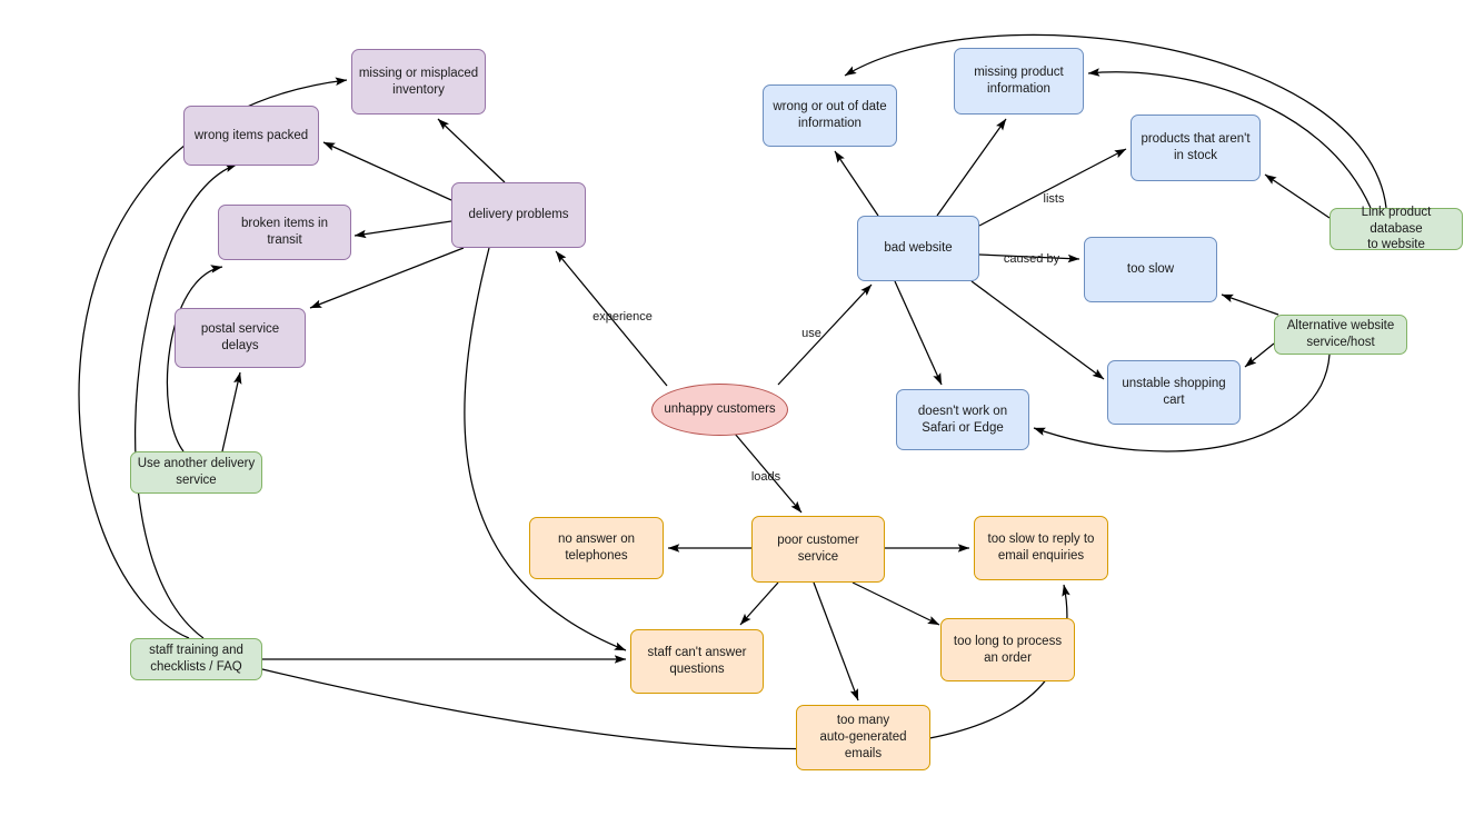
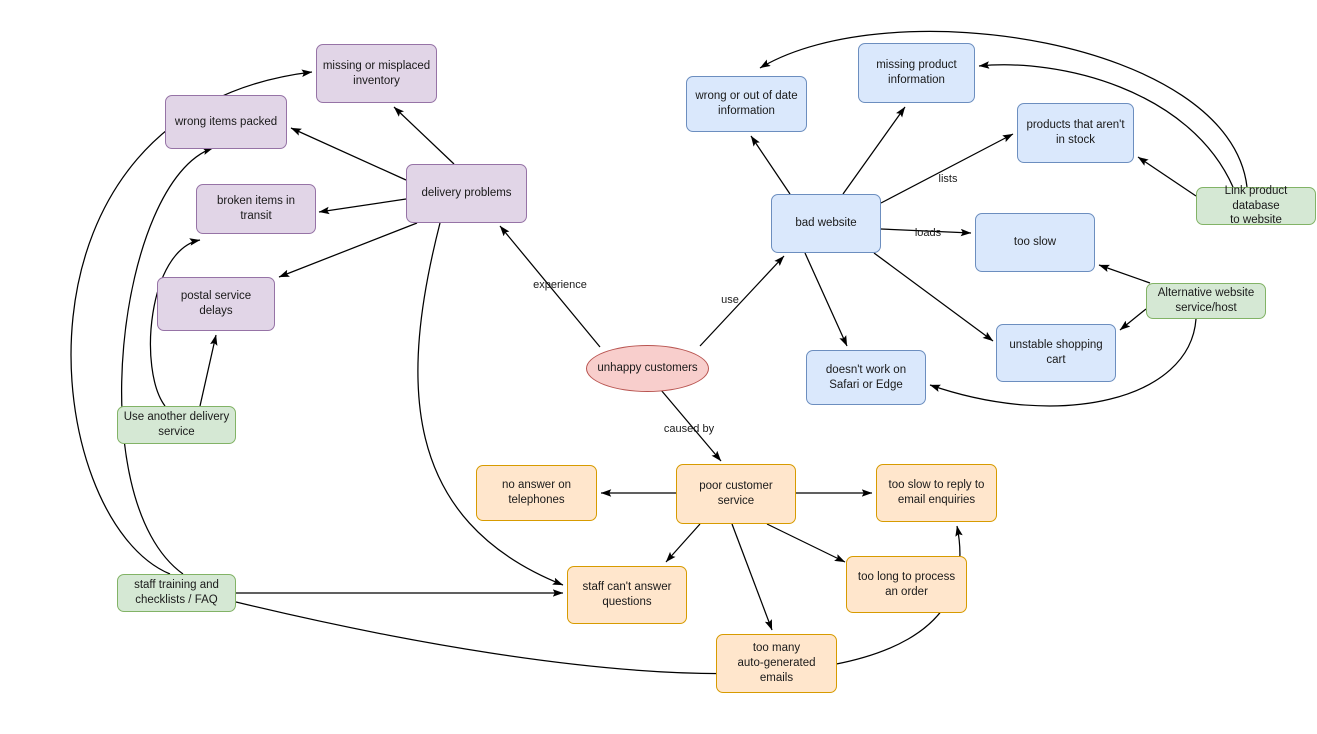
  missing or misplaced
  inventory
  wrong items packed
  broken items in transit
  postal service delays
  delivery problems
  wrong or out of date
  information
  missing product
  information
  products that aren't
  in stock
  bad website
  too slow
  unstable shopping
  cart
  doesn't work on
  Safari or Edge
  unhappy customers
  no answer on
  telephones
  poor customer
  service
  too slow to reply to
  email enquiries
  staff can't answer
  questions
  too long to process
  an order
  too many
  auto-generated
  emails
  Use another delivery
  service
  staff training and
  checklists / FAQ
  Link product database
  to website
  Alternative website
  service/host
  experience
  use
- loads
+ caused by
  lists
- caused by
+ loads
